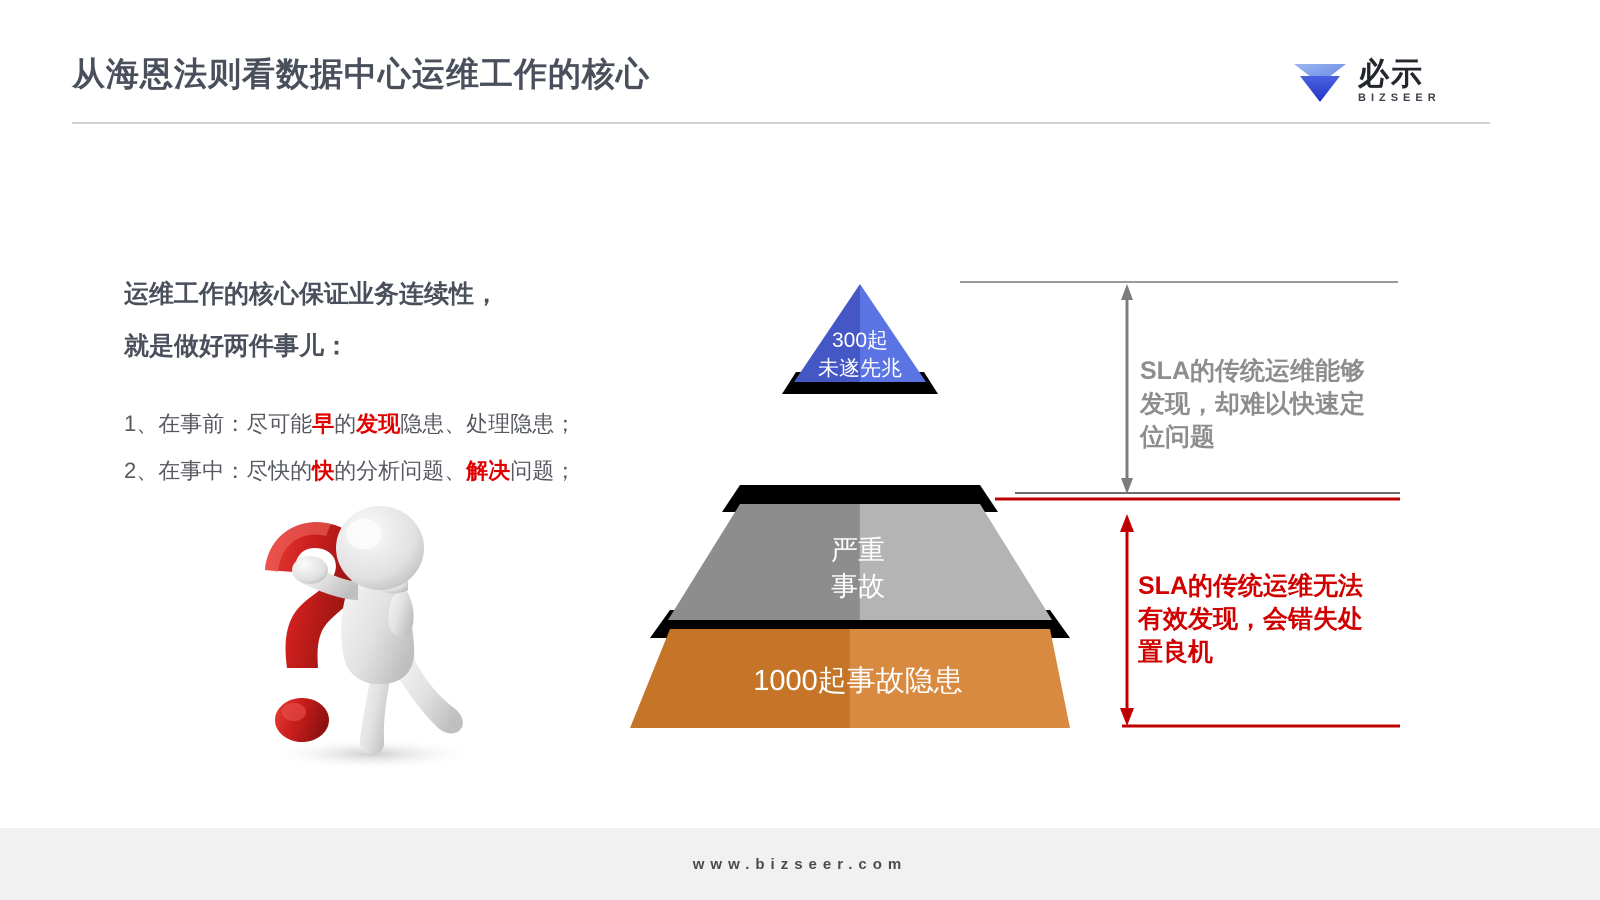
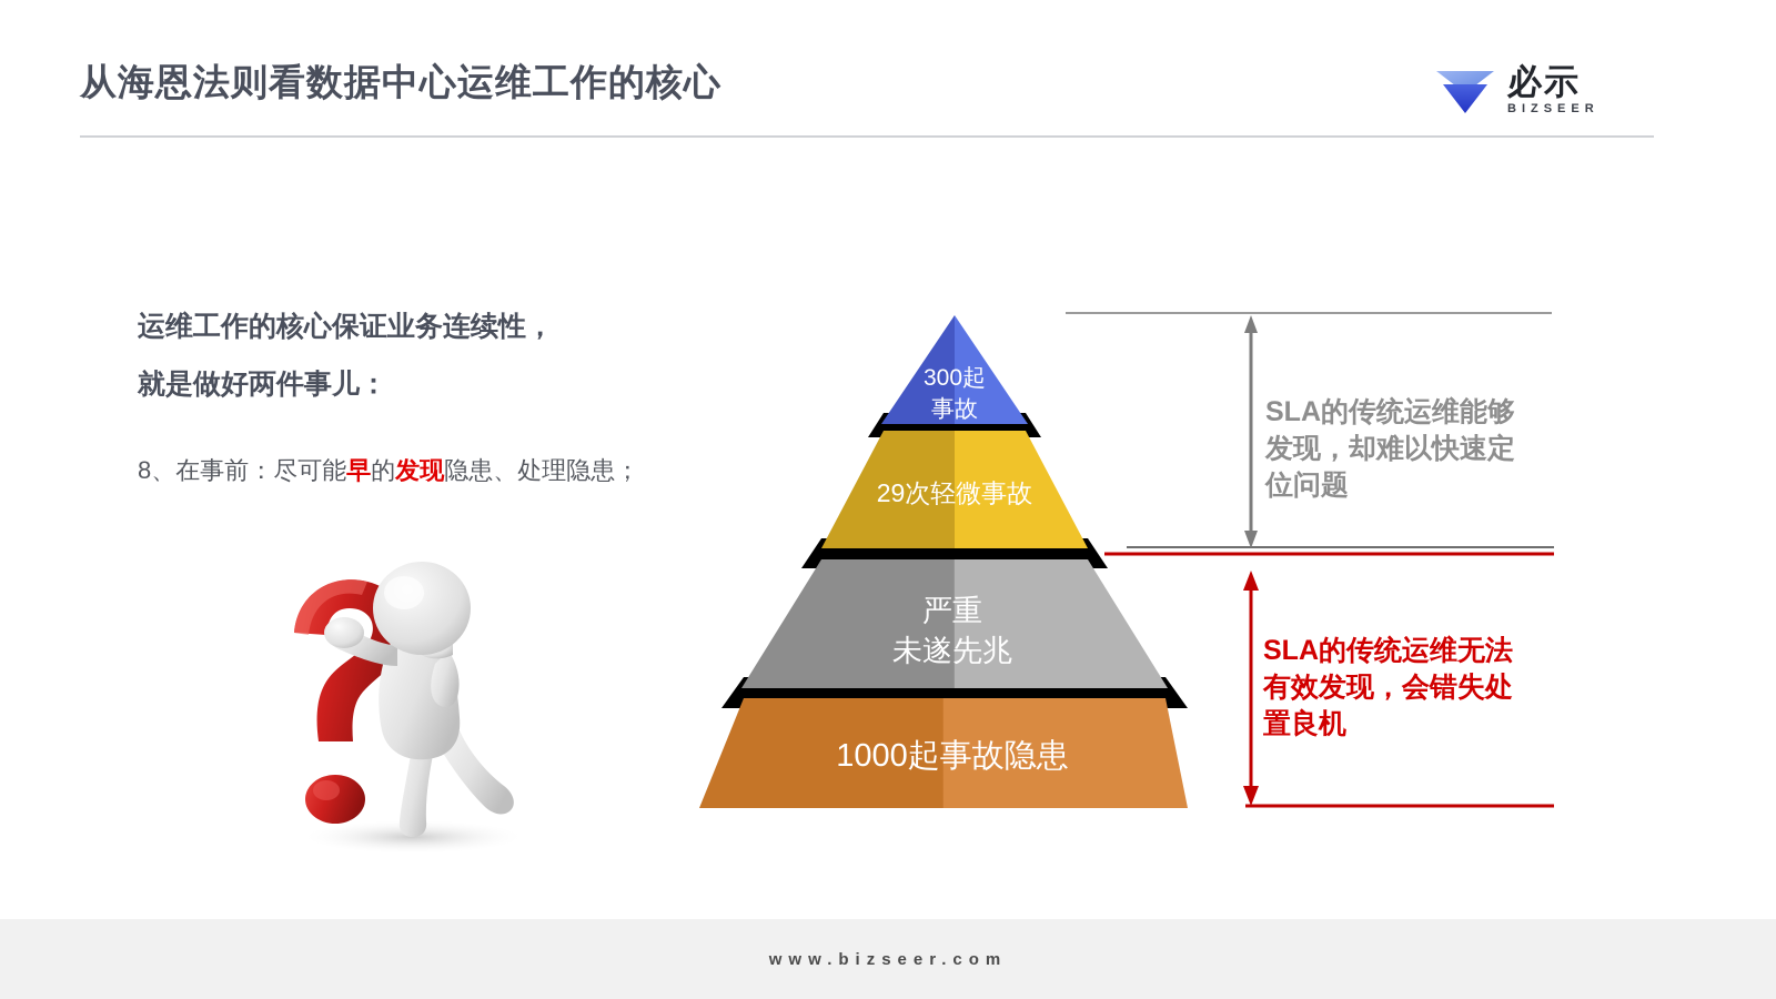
  从海恩法则看数据中心运维工作的核心
  必示
  BIZSEER
  运维工作的核心保证业务连续性，
  就是做好两件事儿：
- 1、在事前：尽可能早的发现隐患、处理隐患；
+ 8、在事前：尽可能早的发现隐患、处理隐患；
- 2、在事中：尽快的快的分析问题、解决问题；
  300起
- 未遂先兆
+ 事故
+ 29次轻微事故
  严重
- 事故
+ 未遂先兆
  1000起事故隐患
  SLA的传统运维能够发现，却难以快速定位问题
  SLA的传统运维无法有效发现，会错失处置良机
  www.bizseer.com
